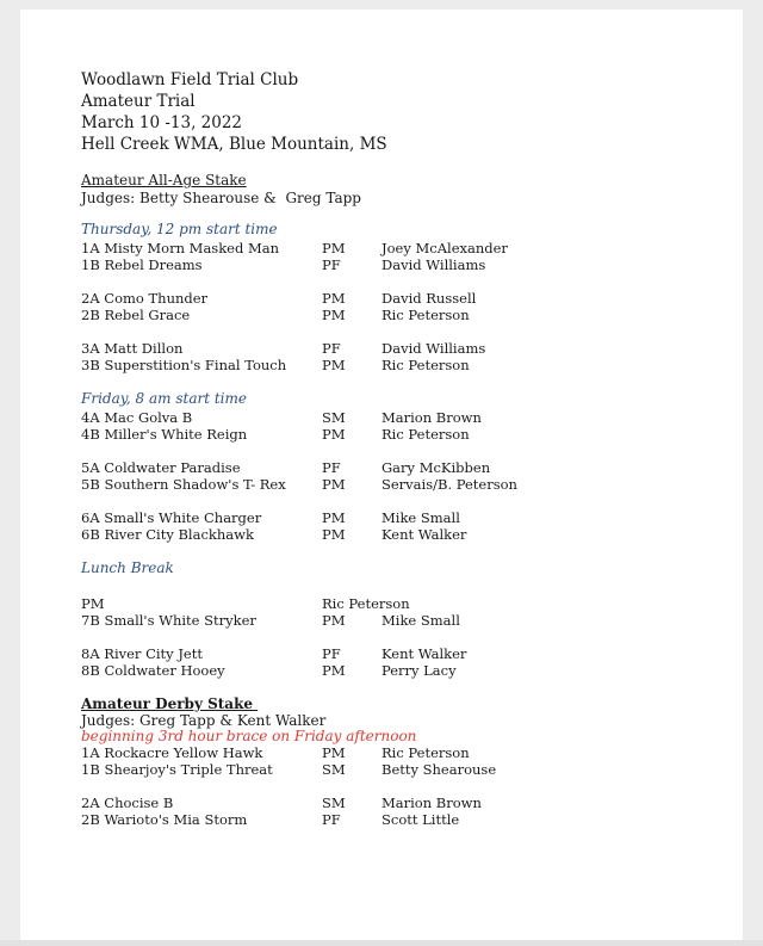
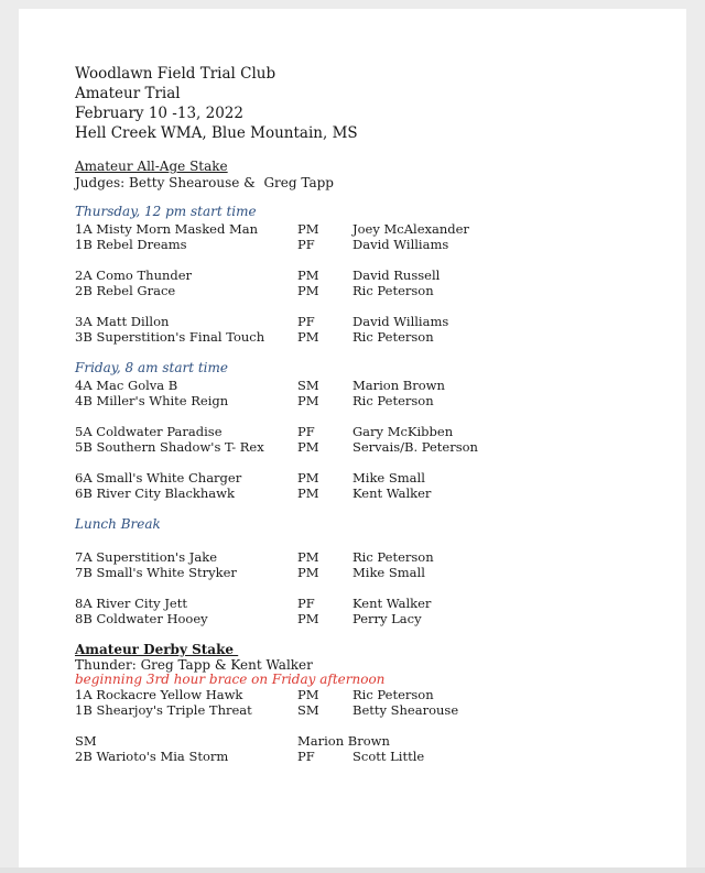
  Woodlawn Field Trial Club
  Amateur Trial
- March 10 -13, 2022
+ February 10 -13, 2022
  Hell Creek WMA, Blue Mountain, MS
  Amateur All-Age Stake
  Judges: Betty Shearouse & Greg Tapp
  Thursday, 12 pm start time
  1A Misty Morn Masked Man
  PM
  Joey McAlexander
  1B Rebel Dreams
  PF
  David Williams
  2A Como Thunder
  PM
  David Russell
  2B Rebel Grace
  PM
  Ric Peterson
  3A Matt Dillon
  PF
  David Williams
  3B Superstition's Final Touch
  PM
  Ric Peterson
  Friday, 8 am start time
  4A Mac Golva B
  SM
  Marion Brown
  4B Miller's White Reign
  PM
  Ric Peterson
  5A Coldwater Paradise
  PF
  Gary McKibben
  5B Southern Shadow's T- Rex
  PM
  Servais/B. Peterson
  6A Small's White Charger
  PM
  Mike Small
  6B River City Blackhawk
  PM
  Kent Walker
  Lunch Break
+ 7A Superstition's Jake
  PM
  Ric Peterson
  7B Small's White Stryker
  PM
  Mike Small
  8A River City Jett
  PF
  Kent Walker
  8B Coldwater Hooey
  PM
  Perry Lacy
  Amateur Derby Stake
- Judges: Greg Tapp & Kent Walker
+ Thunder: Greg Tapp & Kent Walker
  beginning 3rd hour brace on Friday afternoon
  1A Rockacre Yellow Hawk
  PM
  Ric Peterson
  1B Shearjoy's Triple Threat
  SM
  Betty Shearouse
- 2A Chocise B
  SM
  Marion Brown
  2B Warioto's Mia Storm
  PF
  Scott Little
